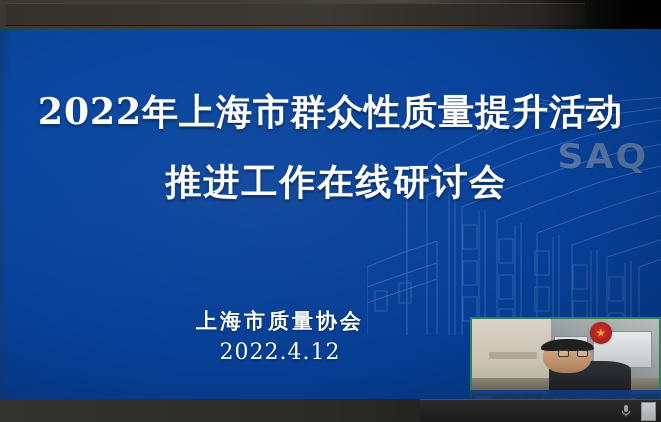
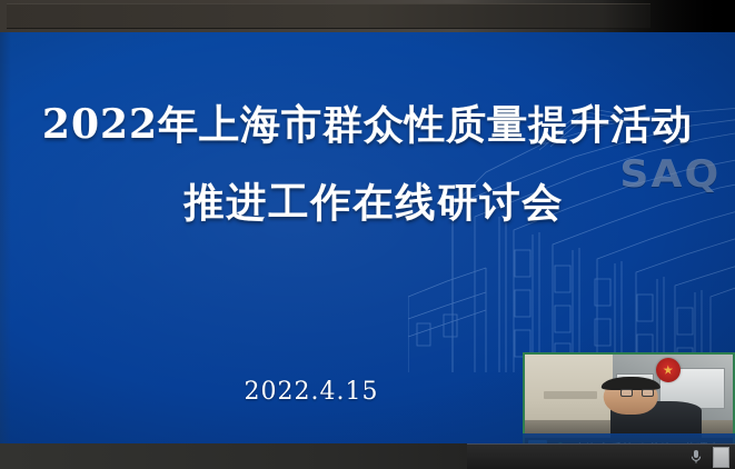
  2022年上海市群众性质量提升活动
  推进工作在线研讨会
- 上海市质量协会
- 2022.4.12
+ 2022.4.15
